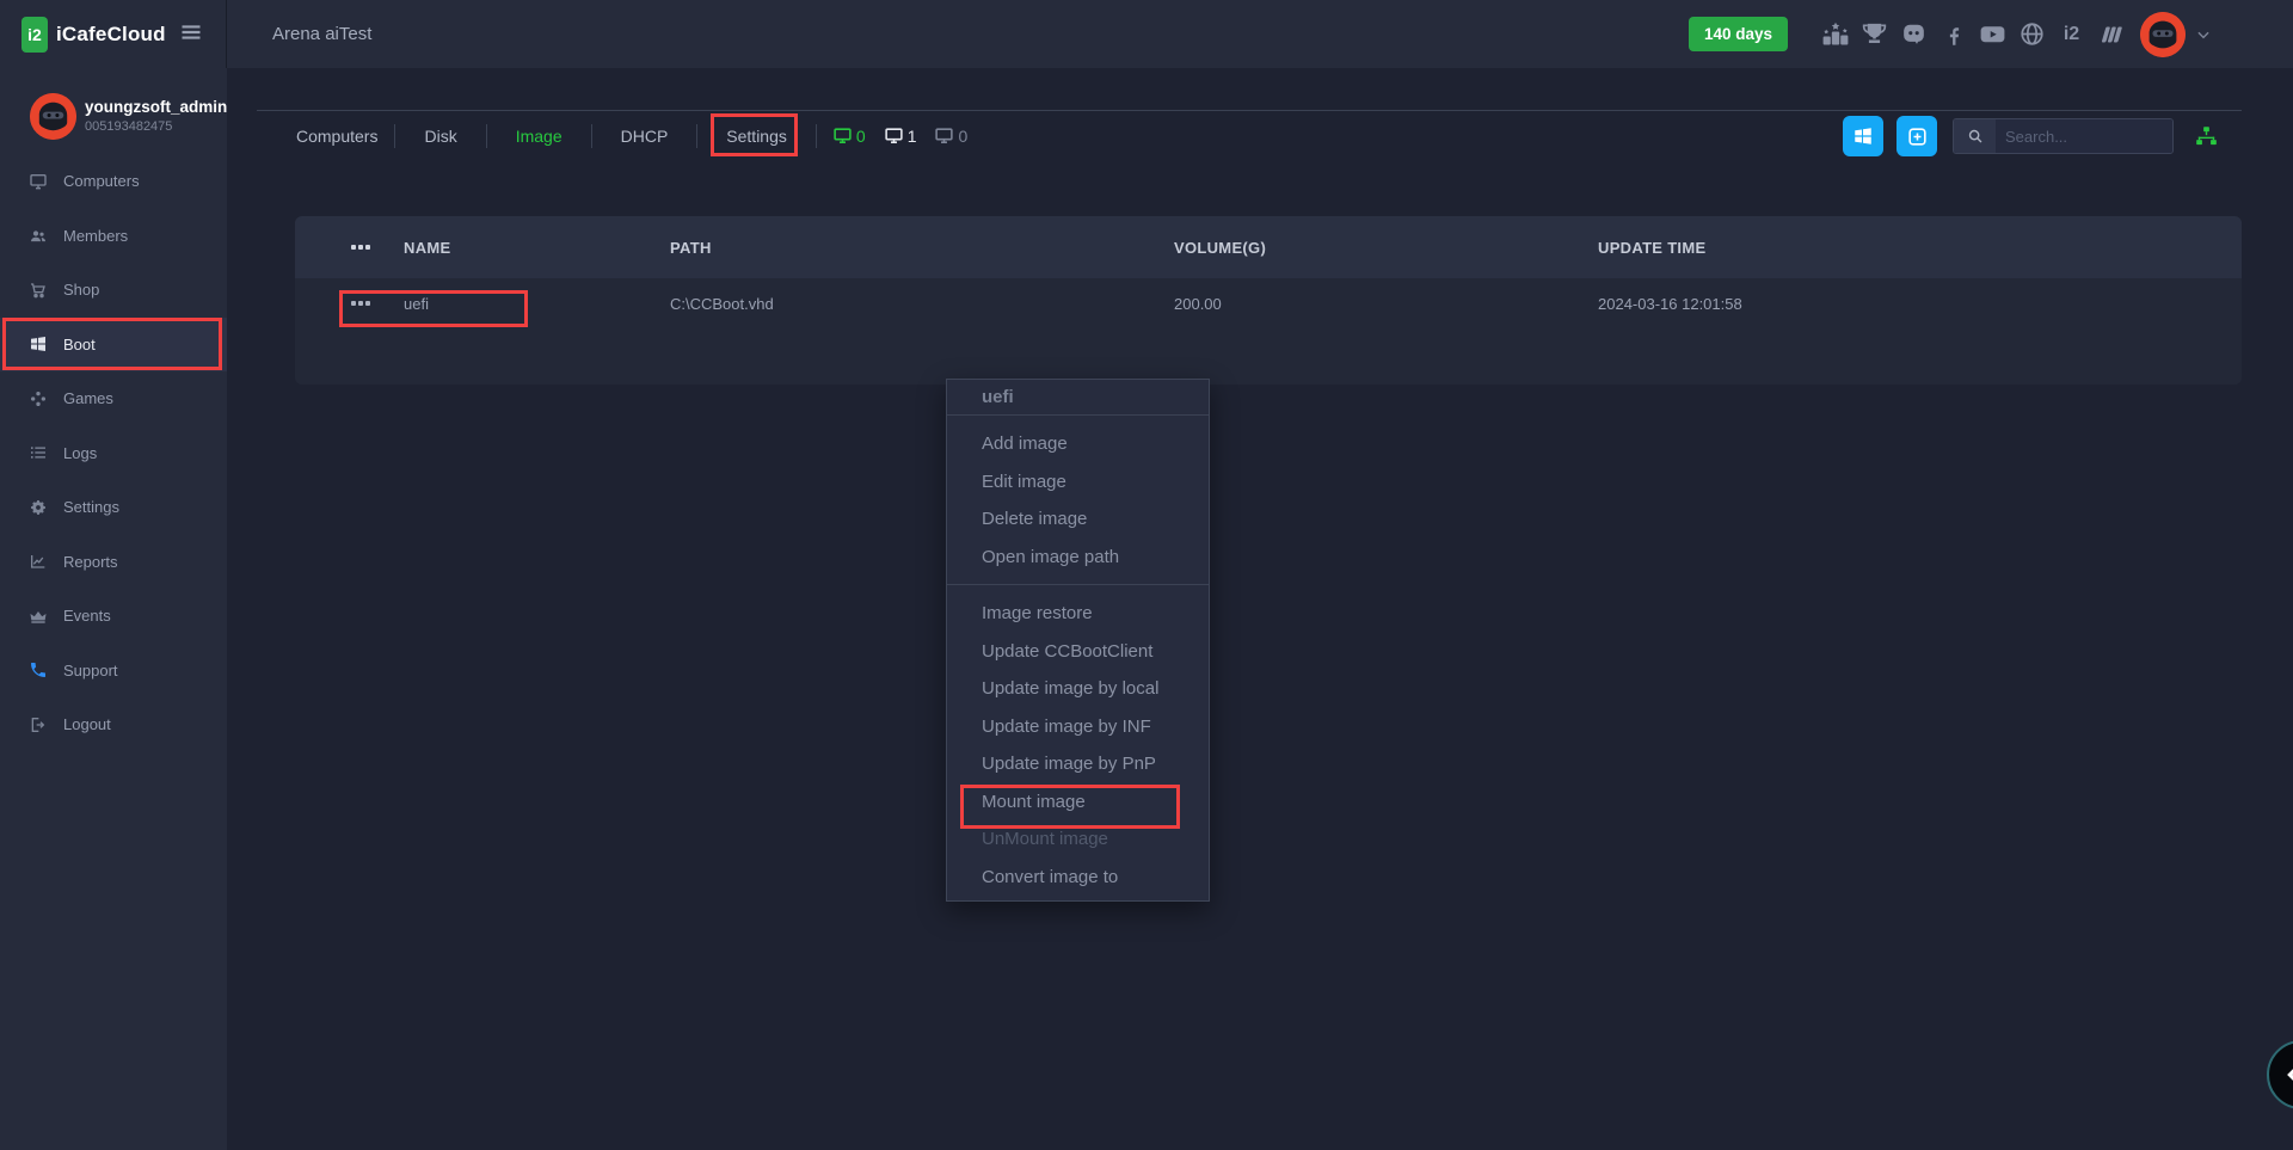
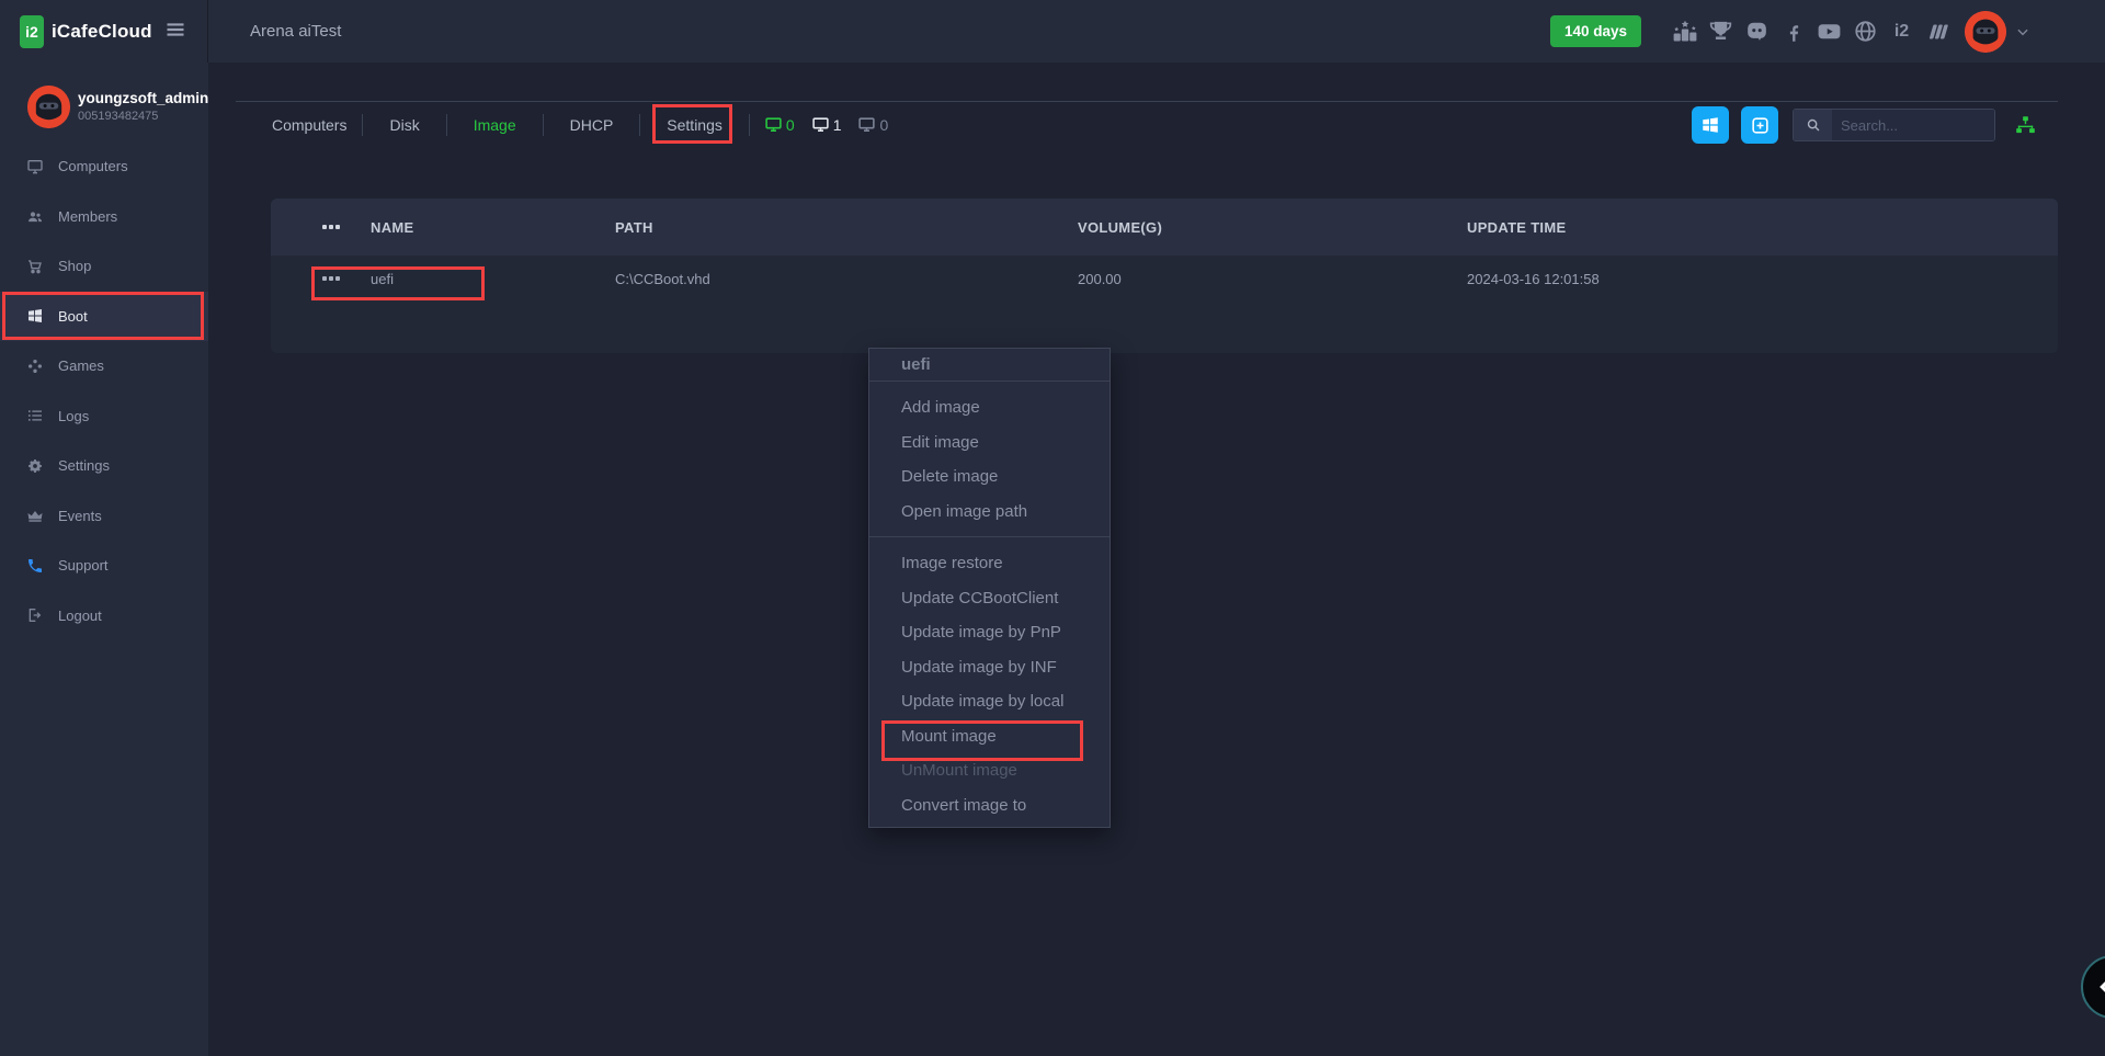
  i2
  iCafeCloud
  Arena aiTest
  140 days
  i2
  youngzsoft_admin
  005193482475
  Computers
  Members
  Shop
  Boot
  Games
  Logs
  Settings
- Reports
  Events
  Support
  Logout
  Computers
  Disk
  Image
  DHCP
  Settings
  0
  1
  0
  Search...
  NAME
  PATH
  VOLUME(G)
  UPDATE TIME
  uefi
  C:\CCBoot.vhd
  200.00
  2024-03-16 12:01:58
  uefi
  Add image
  Edit image
  Delete image
  Open image path
  Image restore
  Update CCBootClient
- Update image by local
+ Update image by PnP
  Update image by INF
- Update image by PnP
+ Update image by local
  Mount image
  UnMount image
  Convert image to
